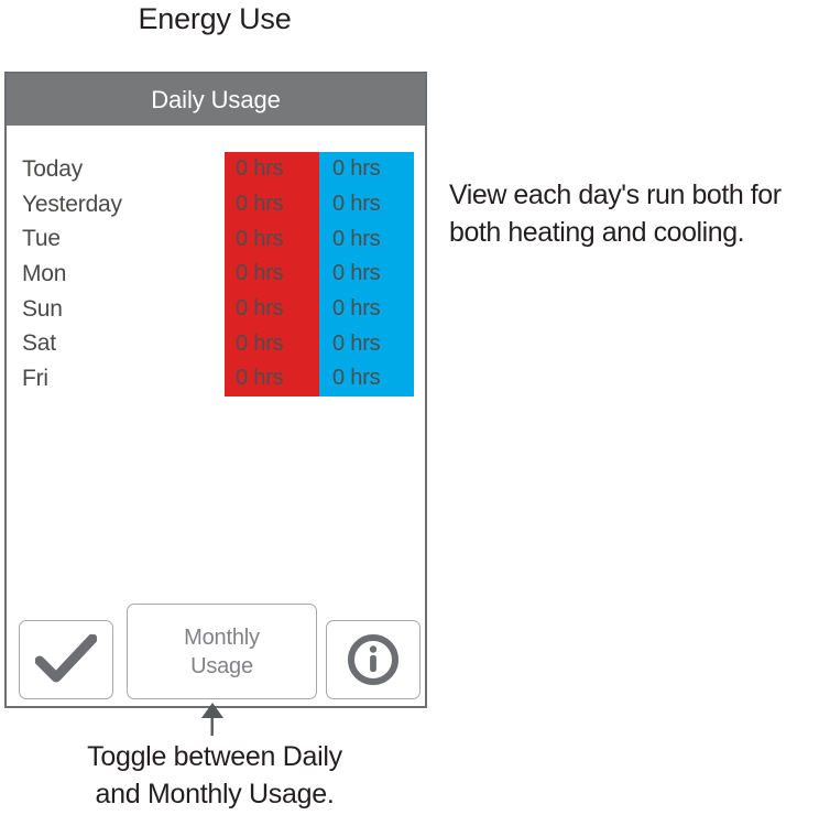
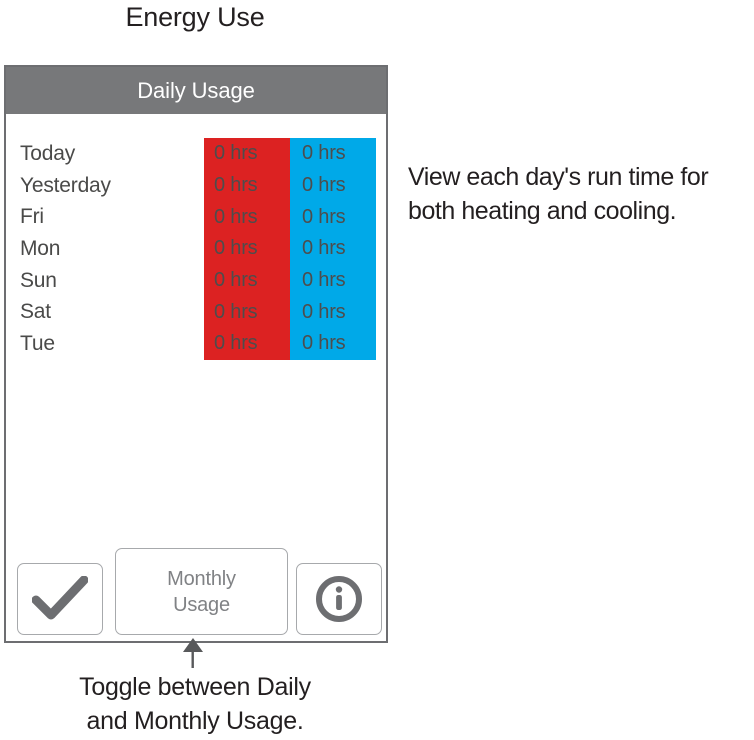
  Energy Use
  Daily Usage
  Today
  0 hrs
  0 hrs
  Yesterday
  0 hrs
  0 hrs
- Tue
+ Fri
  0 hrs
  0 hrs
  Mon
  0 hrs
  0 hrs
  Sun
  0 hrs
  0 hrs
  Sat
  0 hrs
  0 hrs
- Fri
+ Tue
  0 hrs
  0 hrs
  Monthly
  Usage
- View each day's run both for both heating and cooling.
+ View each day's run time for both heating and cooling.
  Toggle between Daily
  and Monthly Usage.
